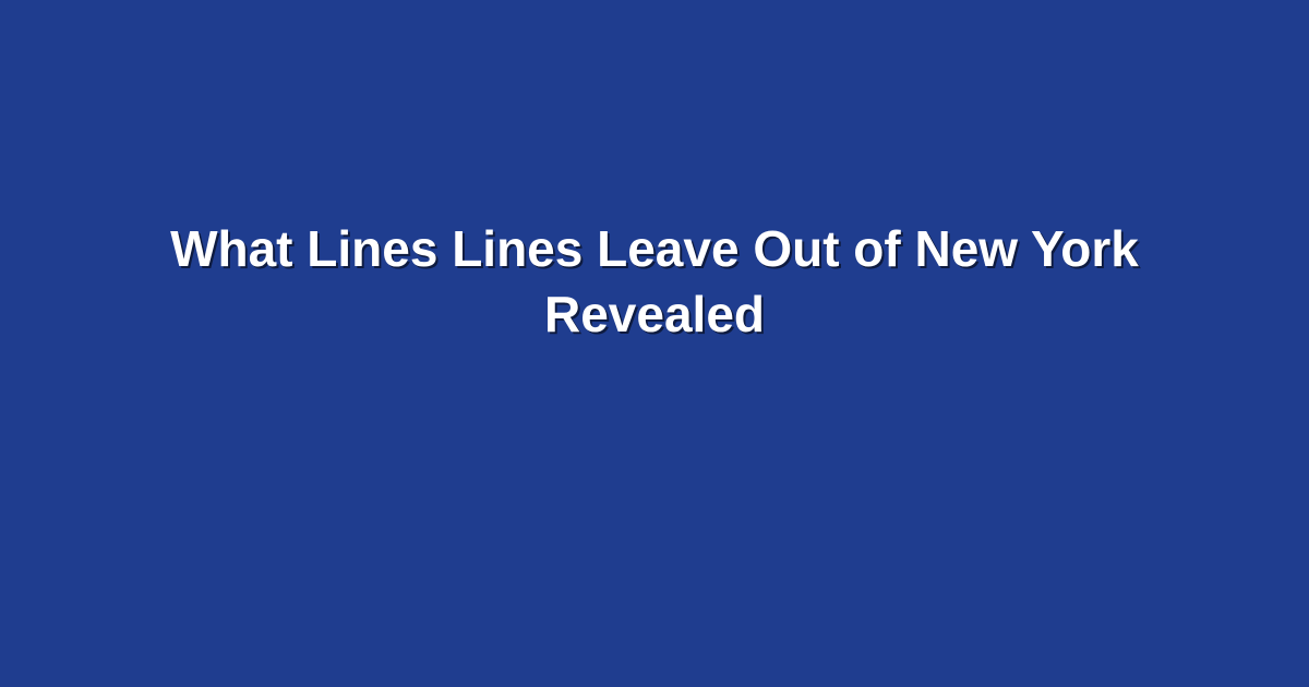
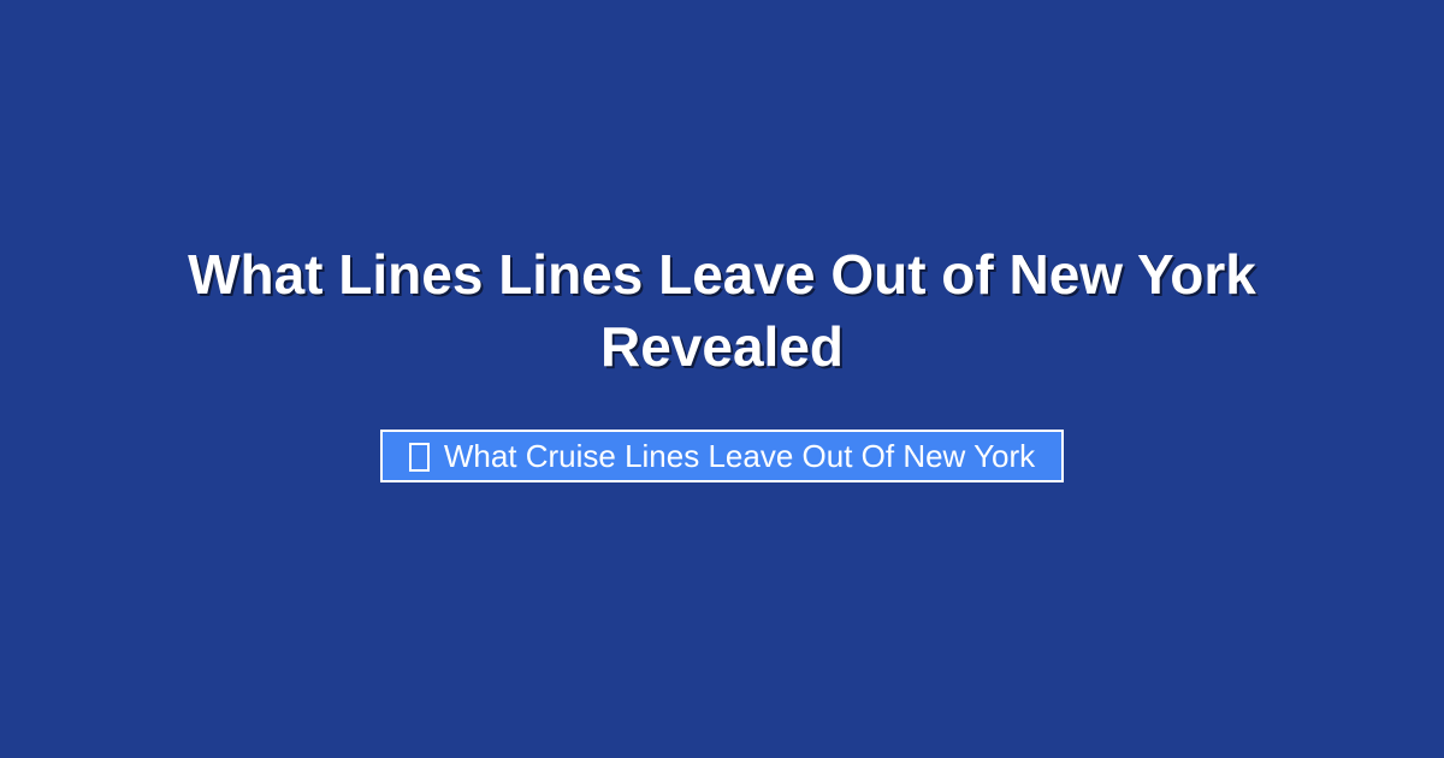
  What Lines Lines Leave Out of New York Revealed
+ What Cruise Lines Leave Out Of New York
